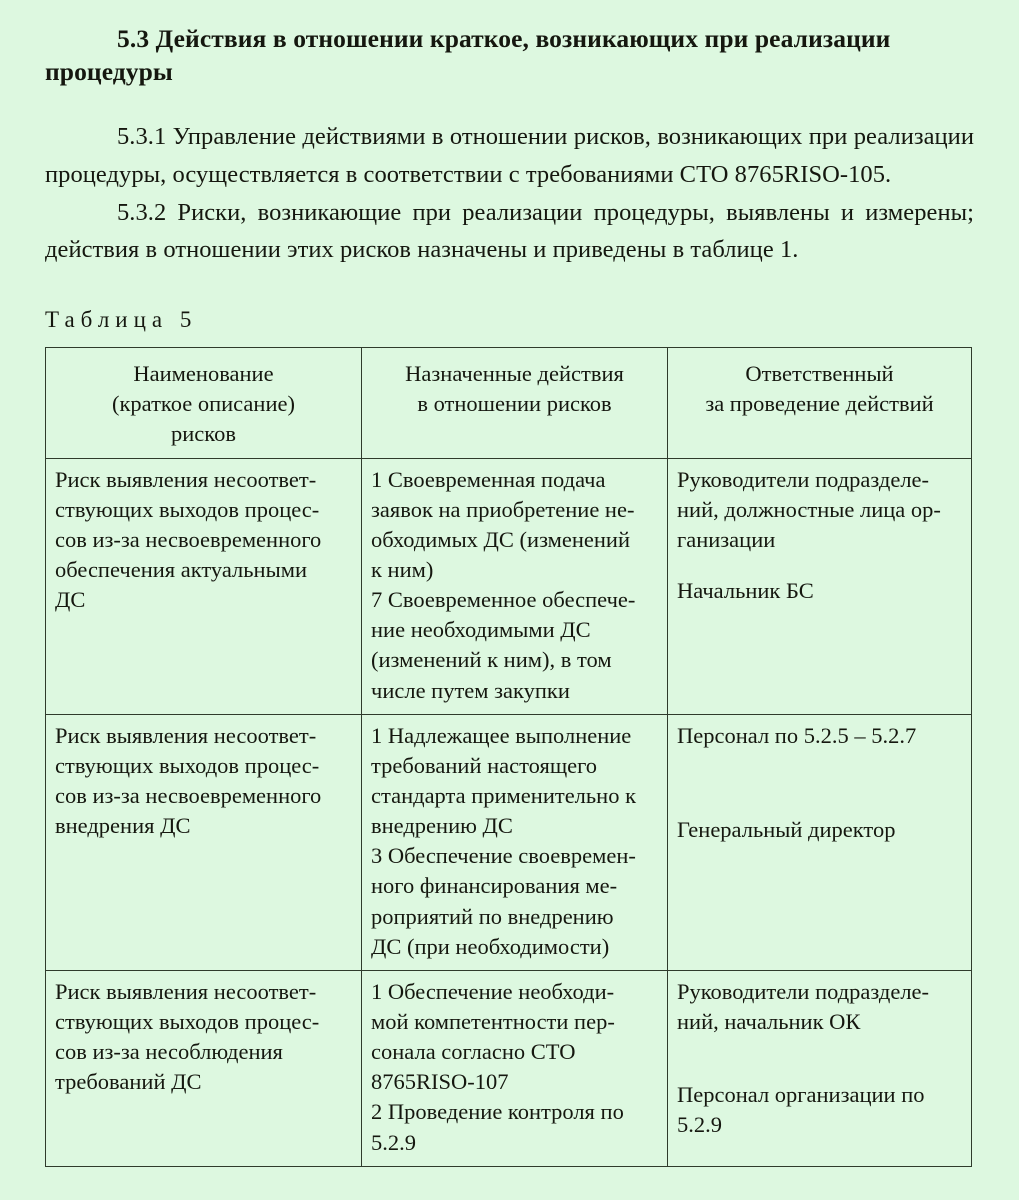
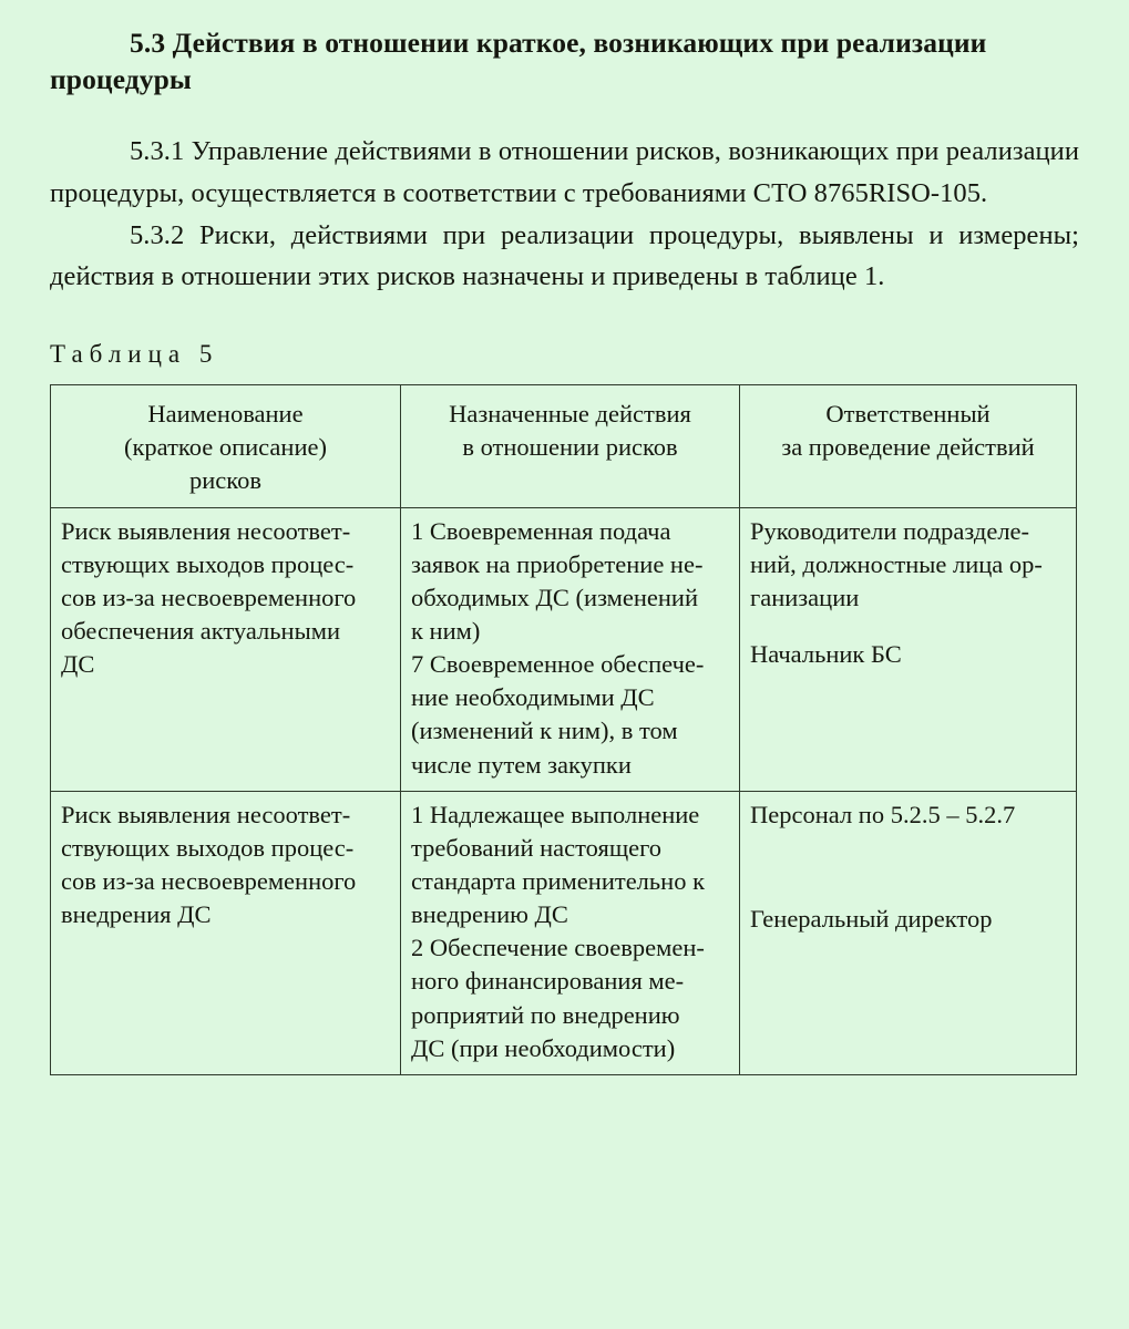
  5.3 Действия в отношении краткое, возникающих при реализации процедуры
  5.3.1 Управление действиями в отношении рисков, возникающих при реализации процедуры, осуществляется в соответствии с требованиями СТО 8765RISO-105.
- 5.3.2 Риски, возникающие при реализации процедуры, выявлены и измерены; действия в отношении этих рисков назначены и приведены в таблице 1.
+ 5.3.2 Риски, действиями при реализации процедуры, выявлены и измерены; действия в отношении этих рисков назначены и приведены в таблице 1.
  Таблица 5
  Наименование (краткое описание) рисков	Назначенные действия в отношении рисков	Ответственный за проведение действий
  Риск выявления несоответ- ствующих выходов процес- сов из-за несвоевременного обеспечения актуальными ДС	1 Своевременная подача заявок на приобретение не- обходимых ДС (изменений к ним) 7 Своевременное обеспече- ние необходимыми ДС (изменений к ним), в том числе путем закупки	Руководители подразделе- ний, должностные лица ор- ганизации Начальник БС
- Риск выявления несоответ- ствующих выходов процес- сов из-за несвоевременного внедрения ДС	1 Надлежащее выполнение требований настоящего стандарта применительно к внедрению ДС 3 Обеспечение своевремен- ного финансирования ме- роприятий по внедрению ДС (при необходимости)	Персонал по 5.2.5 – 5.2.7 Генеральный директор
+ Риск выявления несоответ- ствующих выходов процес- сов из-за несвоевременного внедрения ДС	1 Надлежащее выполнение требований настоящего стандарта применительно к внедрению ДС 2 Обеспечение своевремен- ного финансирования ме- роприятий по внедрению ДС (при необходимости)	Персонал по 5.2.5 – 5.2.7 Генеральный директор
- Риск выявления несоответ- ствующих выходов процес- сов из-за несоблюдения требований ДС	1 Обеспечение необходи- мой компетентности пер- сонала согласно СТО 8765RISO-107 2 Проведение контроля по 5.2.9	Руководители подразделе- ний, начальник ОК Персонал организации по 5.2.9
